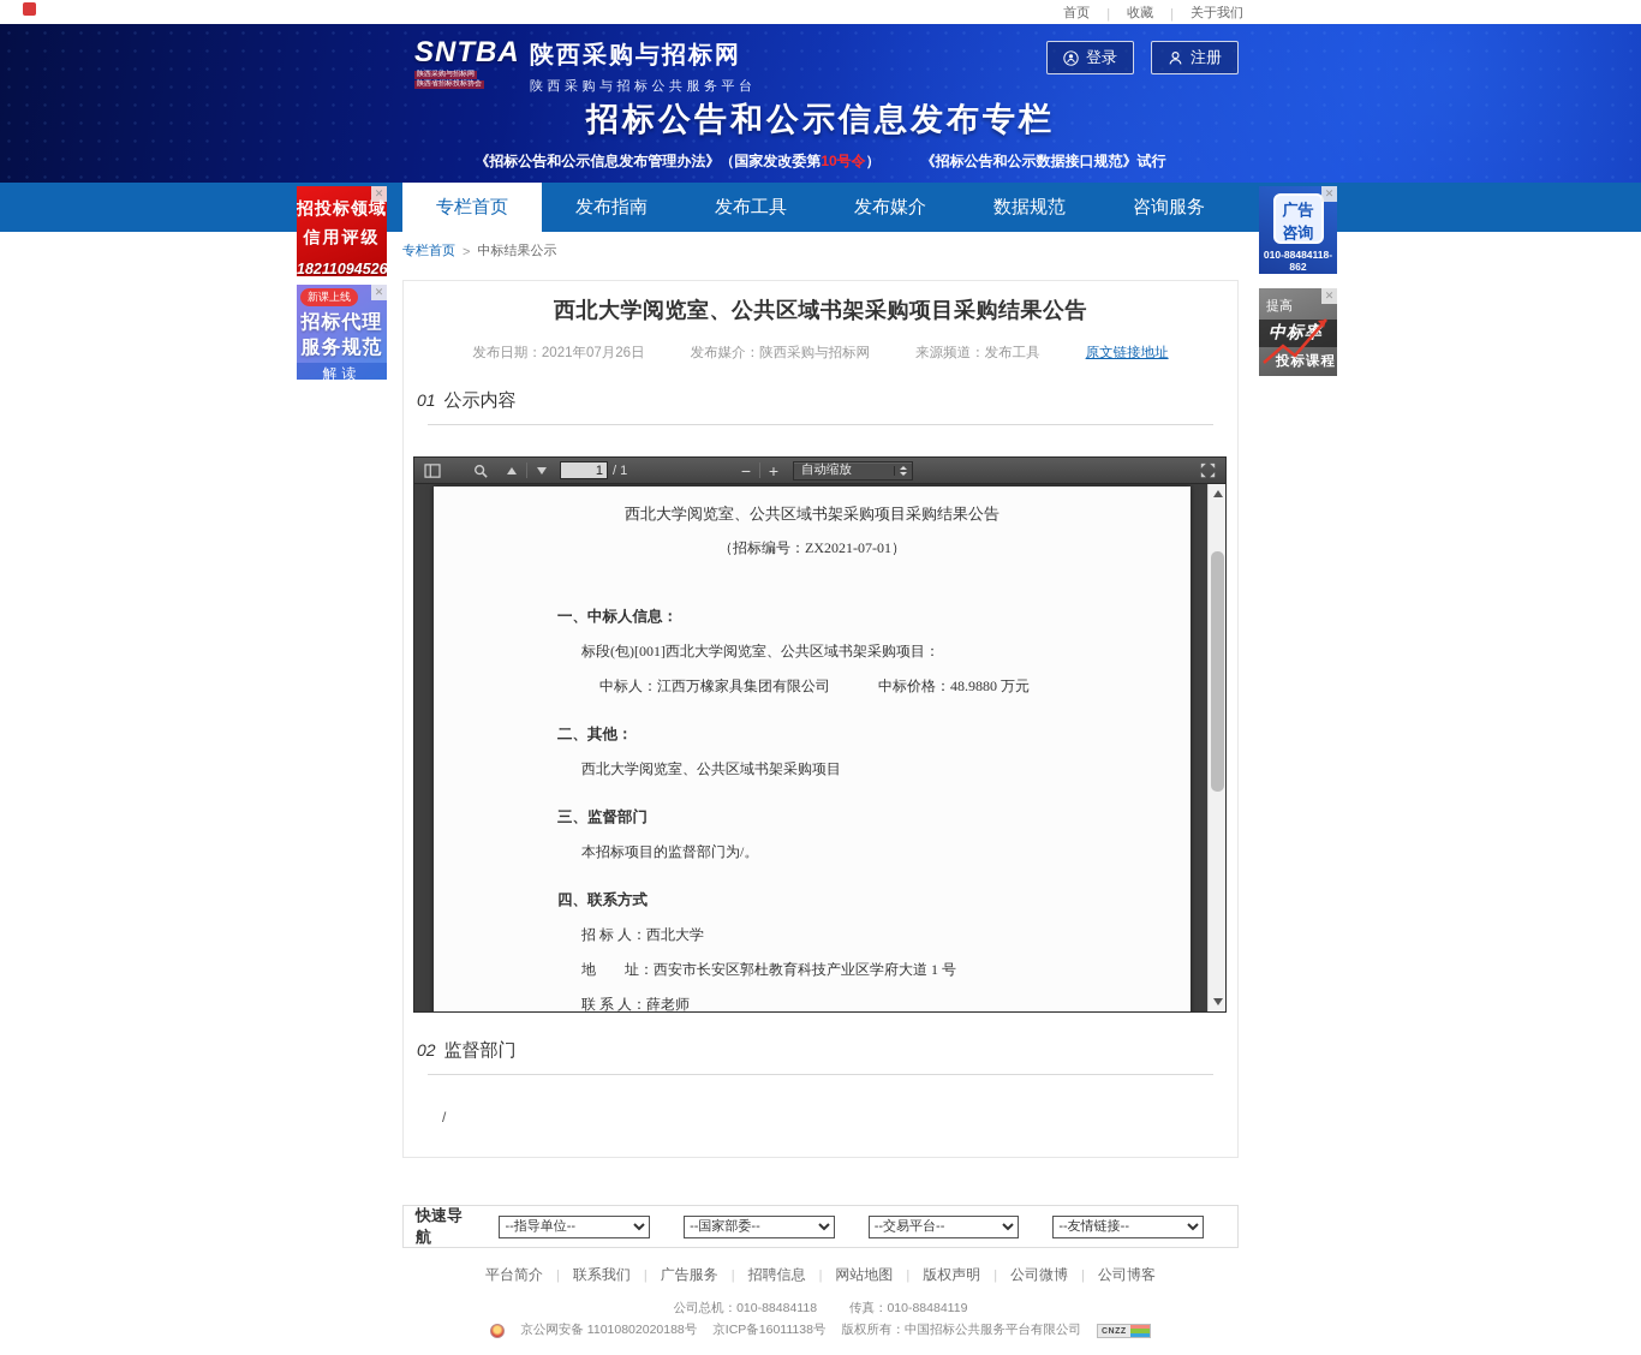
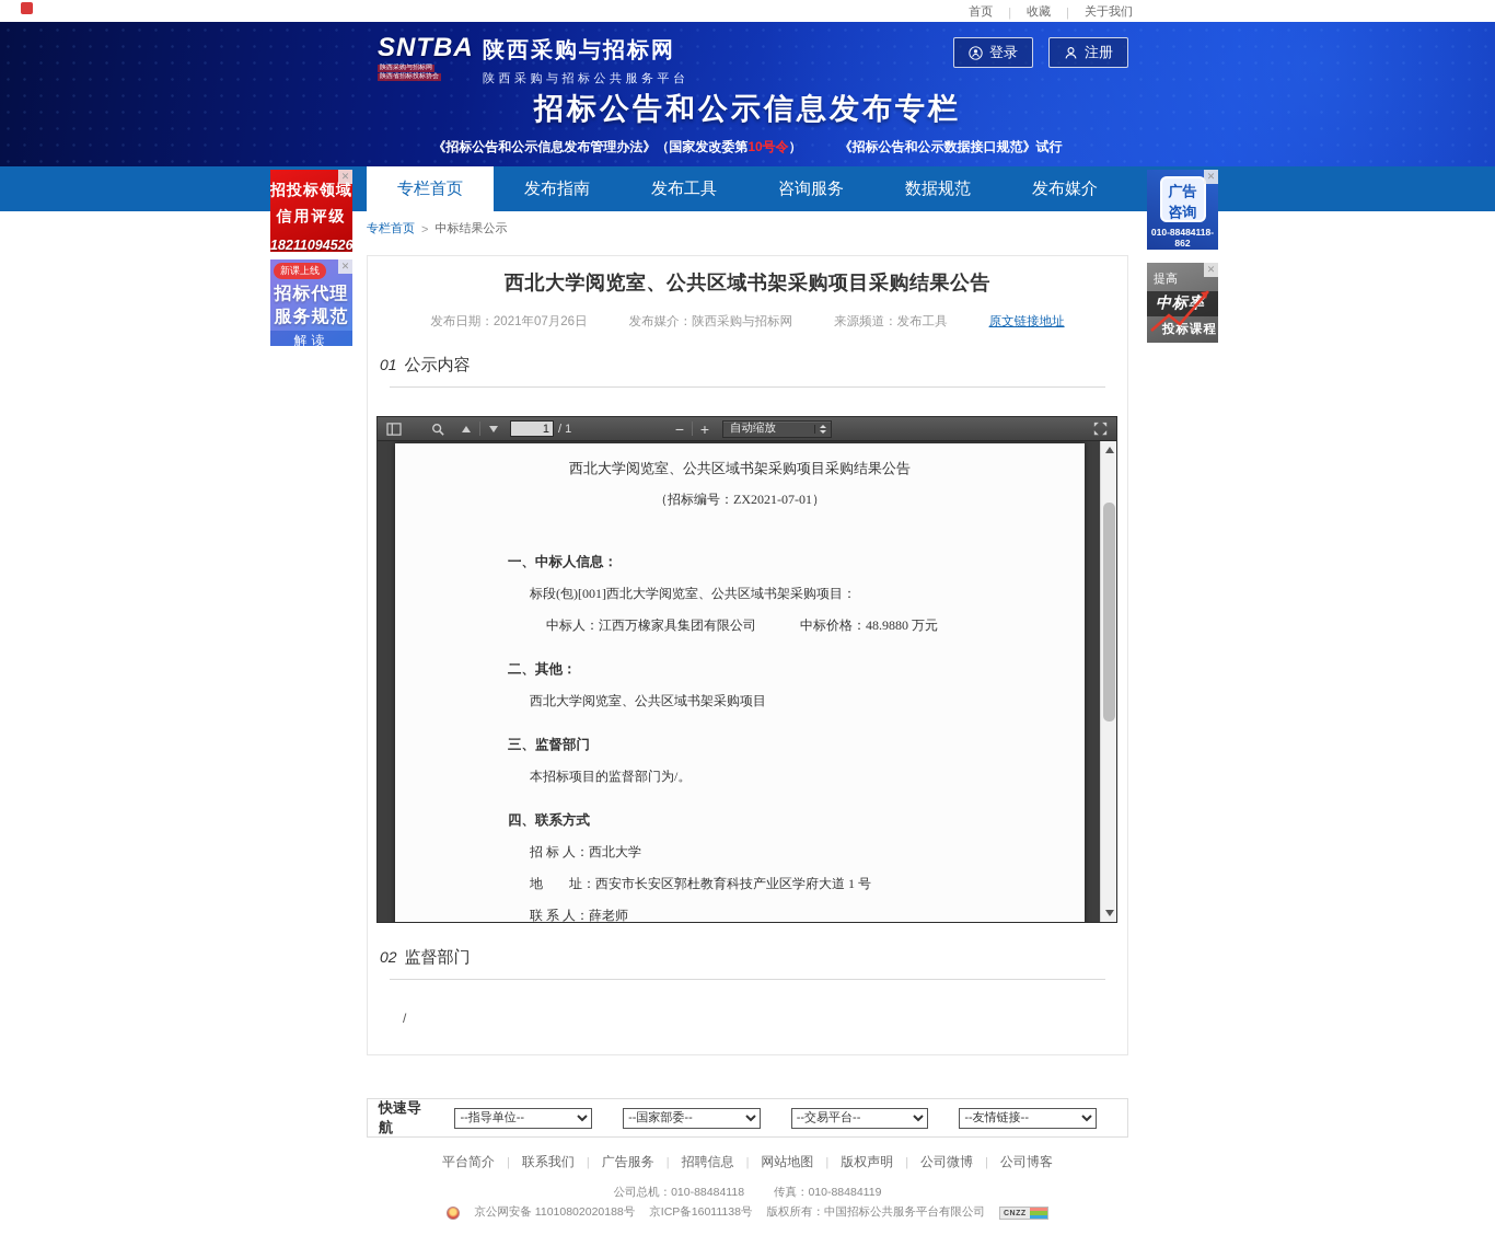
  首页
  |
  收藏
  |
  关于我们
  SNTBA
  陕西采购与招标网
  陕西采购与招标公共服务平台
  登录
  注册
  招标公告和公示信息发布专栏
  《招标公告和公示信息发布管理办法》（国家发改委第10号令） 《招标公告和公示数据接口规范》试行
  专栏首页
  发布指南
  发布工具
- 发布媒介
+ 咨询服务
  数据规范
- 咨询服务
+ 发布媒介
  专栏首页
  >
  中标结果公示
  西北大学阅览室、公共区域书架采购项目采购结果公告
  发布日期：2021年07月26日
  发布媒介：陕西采购与招标网
  来源频道：发布工具
  原文链接地址
  01 公示内容
  1
  / 1
  −
  +
  自动缩放
  西北大学阅览室、公共区域书架采购项目采购结果公告
  （招标编号：ZX2021-07-01）
  一、中标人信息：
  标段(包)[001]西北大学阅览室、公共区域书架采购项目：
  中标人：江西万橡家具集团有限公司 中标价格：48.9880 万元
  二、其他：
  西北大学阅览室、公共区域书架采购项目
  三、监督部门
  本招标项目的监督部门为/。
  四、联系方式
  招 标 人：西北大学
  地 址：西安市长安区郭杜教育科技产业区学府大道 1 号
  联 系 人：薛老师
  02 监督部门
  /
  快速导航
  --指导单位--
  --国家部委--
  --交易平台--
  --友情链接--
  平台简介
  |
  联系我们
  |
  广告服务
  |
  招聘信息
  |
  网站地图
  |
  版权声明
  |
  公司微博
  |
  公司博客
  公司总机：010-88484118 传真：010-88484119
  京公网安备 11010802020188号
  京ICP备16011138号
  版权所有：中国招标公共服务平台有限公司
  ✕
  招投标领域
  信用评级
  18211094526
  ✕
  新课上线
  招标代理
  服务规范
  解读
  ✕
  广告
  咨询
  010-88484118-862
  ✕
  提高
  中标率
  投标课程
